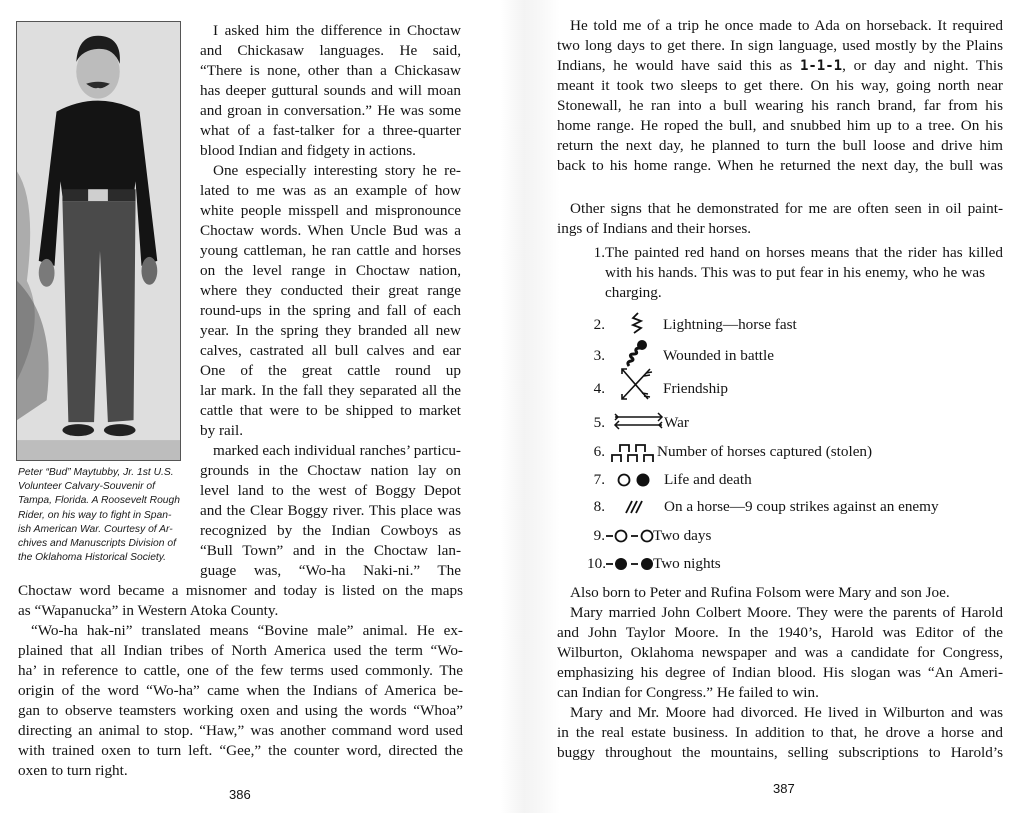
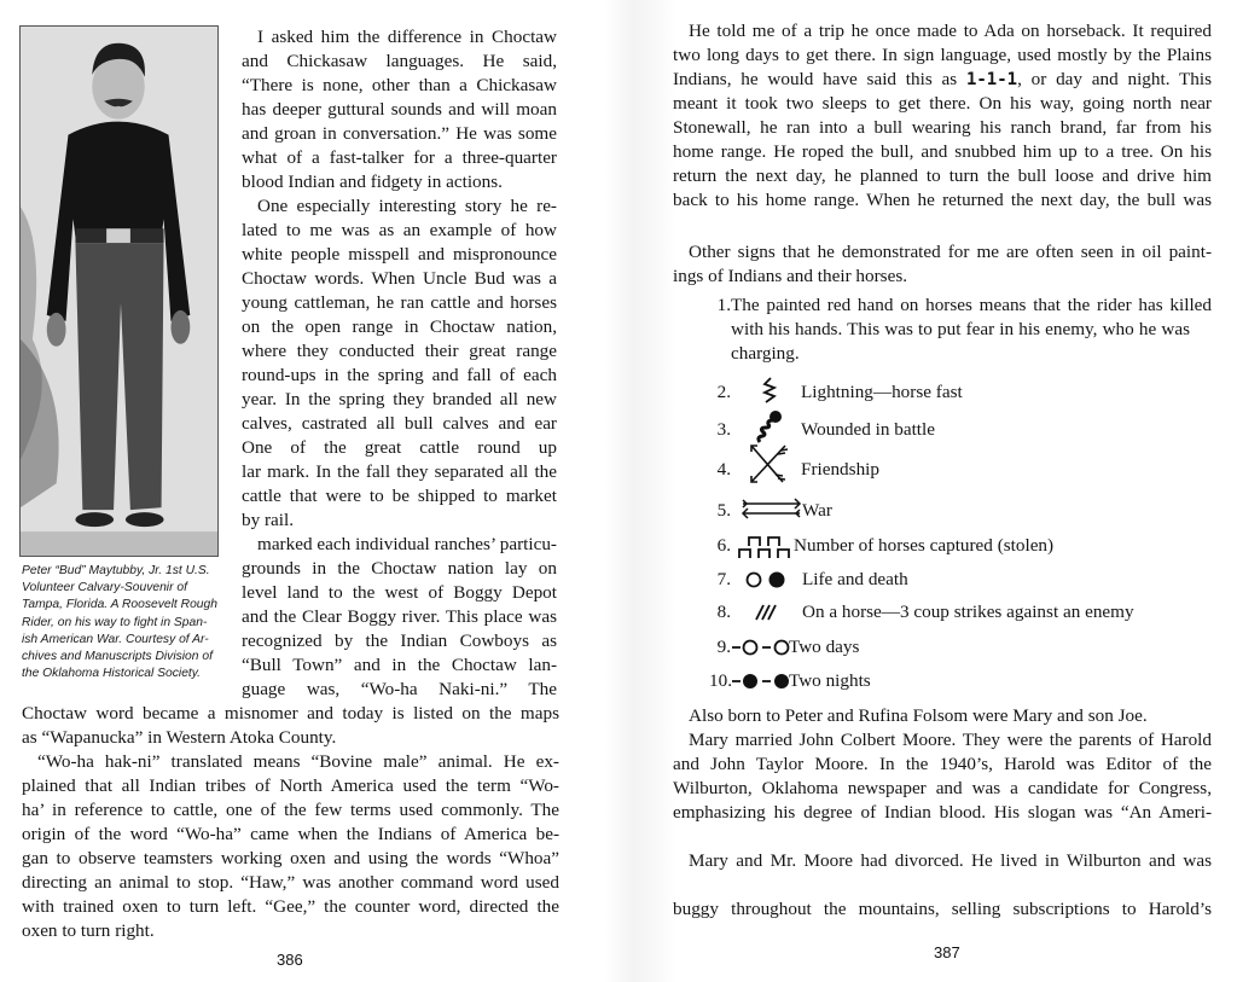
  Peter “Bud” Maytubby, Jr. 1st U.S.
  Volunteer Calvary-Souvenir of
  Tampa, Florida. A Roosevelt Rough
  Rider, on his way to fight in Span-
  ish American War. Courtesy of Ar-
  chives and Manuscripts Division of
  the Oklahoma Historical Society.
  I asked him the difference in Choctaw
  and Chickasaw languages. He said,
  “There is none, other than a Chickasaw
  has deeper guttural sounds and will moan
  and groan in conversation.” He was some
  what of a fast-talker for a three-quarter
  blood Indian and fidgety in actions.
  One especially interesting story he re-
  lated to me was as an example of how
  white people misspell and mispronounce
  Choctaw words. When Uncle Bud was a
  young cattleman, he ran cattle and horses
- on the level range in Choctaw nation,
+ on the open range in Choctaw nation,
  where they conducted their great range
  round-ups in the spring and fall of each
  year. In the spring they branded all new
  calves, castrated all bull calves and ear
  One of the great cattle round up
  lar mark. In the fall they separated all the
  cattle that were to be shipped to market
  by rail.
  marked each individual ranches’ particu-
  grounds in the Choctaw nation lay on
  level land to the west of Boggy Depot
  and the Clear Boggy river. This place was
  recognized by the Indian Cowboys as
  “Bull Town” and in the Choctaw lan-
  guage was, “Wo-ha Naki-ni.” The
  Choctaw word became a misnomer and today is listed on the maps
  as “Wapanucka” in Western Atoka County.
  “Wo-ha hak-ni” translated means “Bovine male” animal. He ex-
  plained that all Indian tribes of North America used the term “Wo-
  ha’ in reference to cattle, one of the few terms used commonly. The
  origin of the word “Wo-ha” came when the Indians of America be-
  gan to observe teamsters working oxen and using the words “Whoa”
  directing an animal to stop. “Haw,” was another command word used
  with trained oxen to turn left. “Gee,” the counter word, directed the
  oxen to turn right.
  386
  He told me of a trip he once made to Ada on horseback. It required
  two long days to get there. In sign language, used mostly by the Plains
  Indians, he would have said this as 1-1-1, or day and night. This
  meant it took two sleeps to get there. On his way, going north near
  Stonewall, he ran into a bull wearing his ranch brand, far from his
  home range. He roped the bull, and snubbed him up to a tree. On his
  return the next day, he planned to turn the bull loose and drive him
  back to his home range. When he returned the next day, the bull was
  Other signs that he demonstrated for me are often seen in oil paint-
  ings of Indians and their horses.
  1.
  The painted red hand on horses means that the rider has killed
  with his hands. This was to put fear in his enemy, who he was
  charging.
  2.
  Lightning—horse fast
  3.
  Wounded in battle
  4.
  Friendship
  5.
  War
  6.
  Number of horses captured (stolen)
  7.
  Life and death
  8.
- On a horse—9 coup strikes against an enemy
+ On a horse—3 coup strikes against an enemy
  9.
  Two days
  10.
  Two nights
  Also born to Peter and Rufina Folsom were Mary and son Joe.
  Mary married John Colbert Moore. They were the parents of Harold
  and John Taylor Moore. In the 1940’s, Harold was Editor of the
  Wilburton, Oklahoma newspaper and was a candidate for Congress,
  emphasizing his degree of Indian blood. His slogan was “An Ameri-
- can Indian for Congress.” He failed to win.
  Mary and Mr. Moore had divorced. He lived in Wilburton and was
- in the real estate business. In addition to that, he drove a horse and
  buggy throughout the mountains, selling subscriptions to Harold’s
  387
